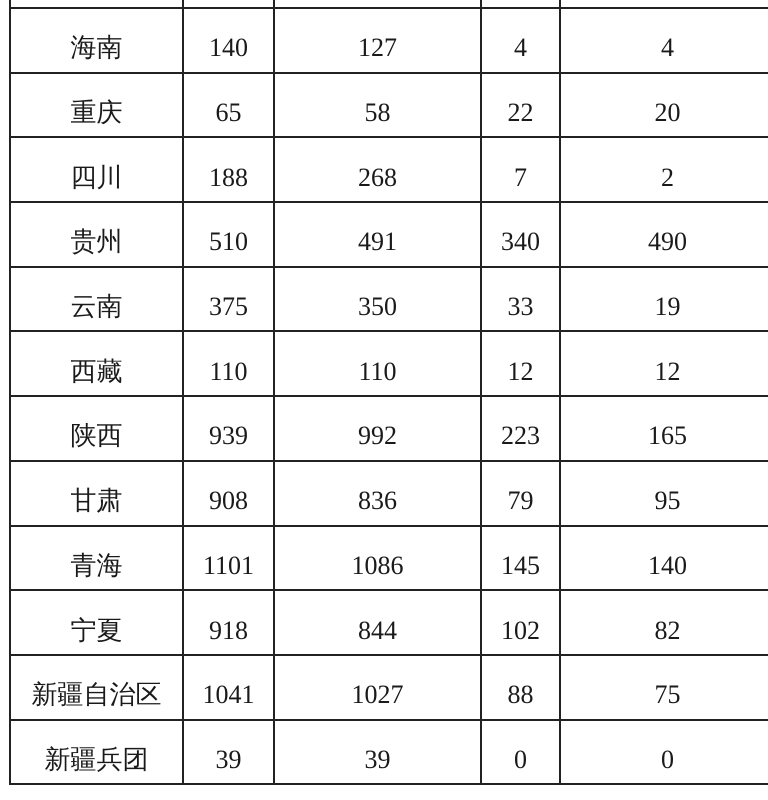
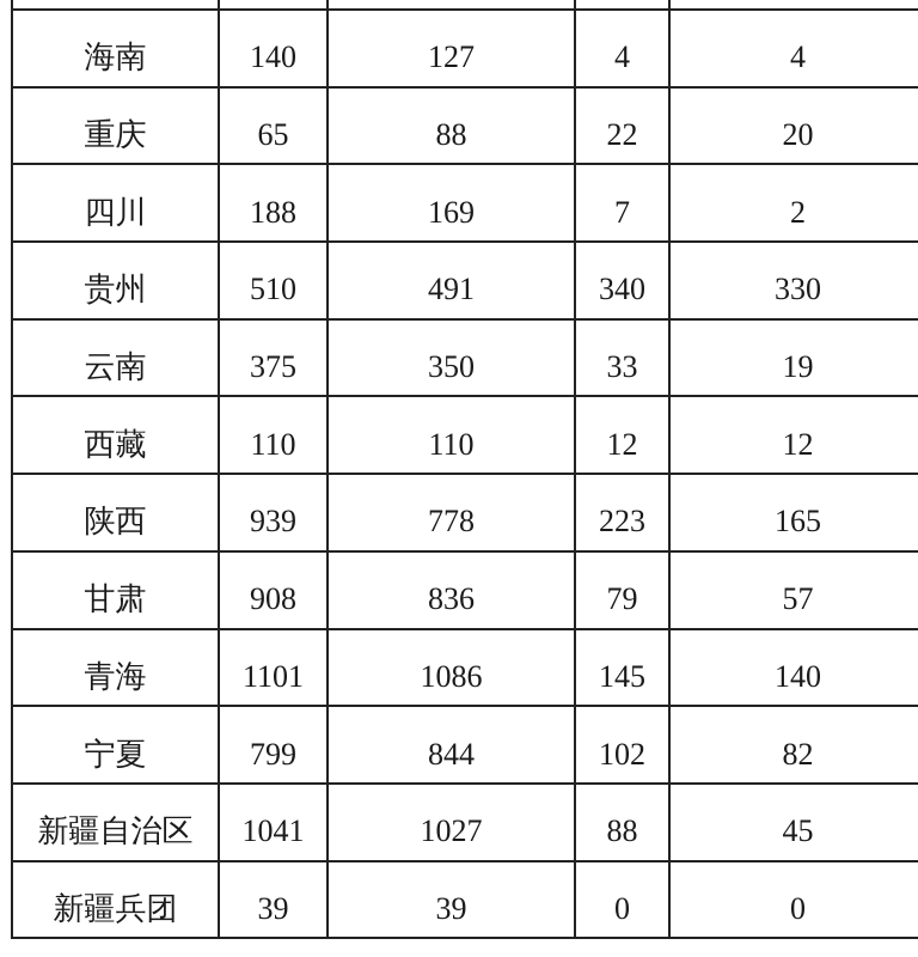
  海南	140	127	4	4
- 重庆	65	58	22	20
+ 重庆	65	88	22	20
- 四川	188	268	7	2
+ 四川	188	169	7	2
- 贵州	510	491	340	490
+ 贵州	510	491	340	330
  云南	375	350	33	19
  西藏	110	110	12	12
- 陕西	939	992	223	165
+ 陕西	939	778	223	165
- 甘肃	908	836	79	95
+ 甘肃	908	836	79	57
  青海	1101	1086	145	140
- 宁夏	918	844	102	82
+ 宁夏	799	844	102	82
- 新疆自治区	1041	1027	88	75
+ 新疆自治区	1041	1027	88	45
  新疆兵团	39	39	0	0
